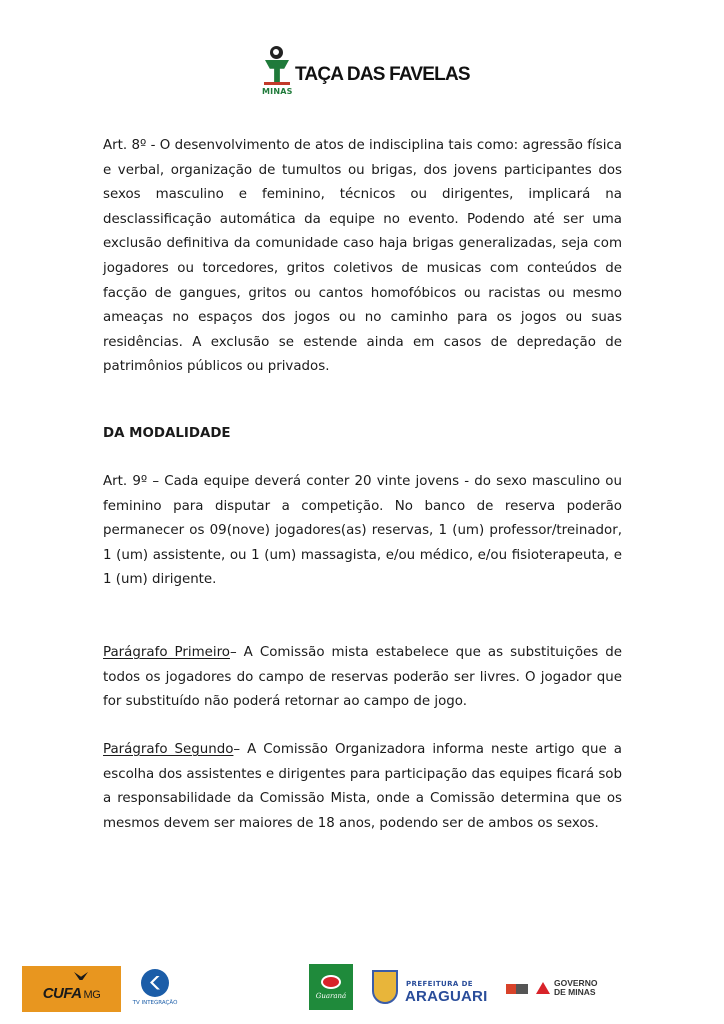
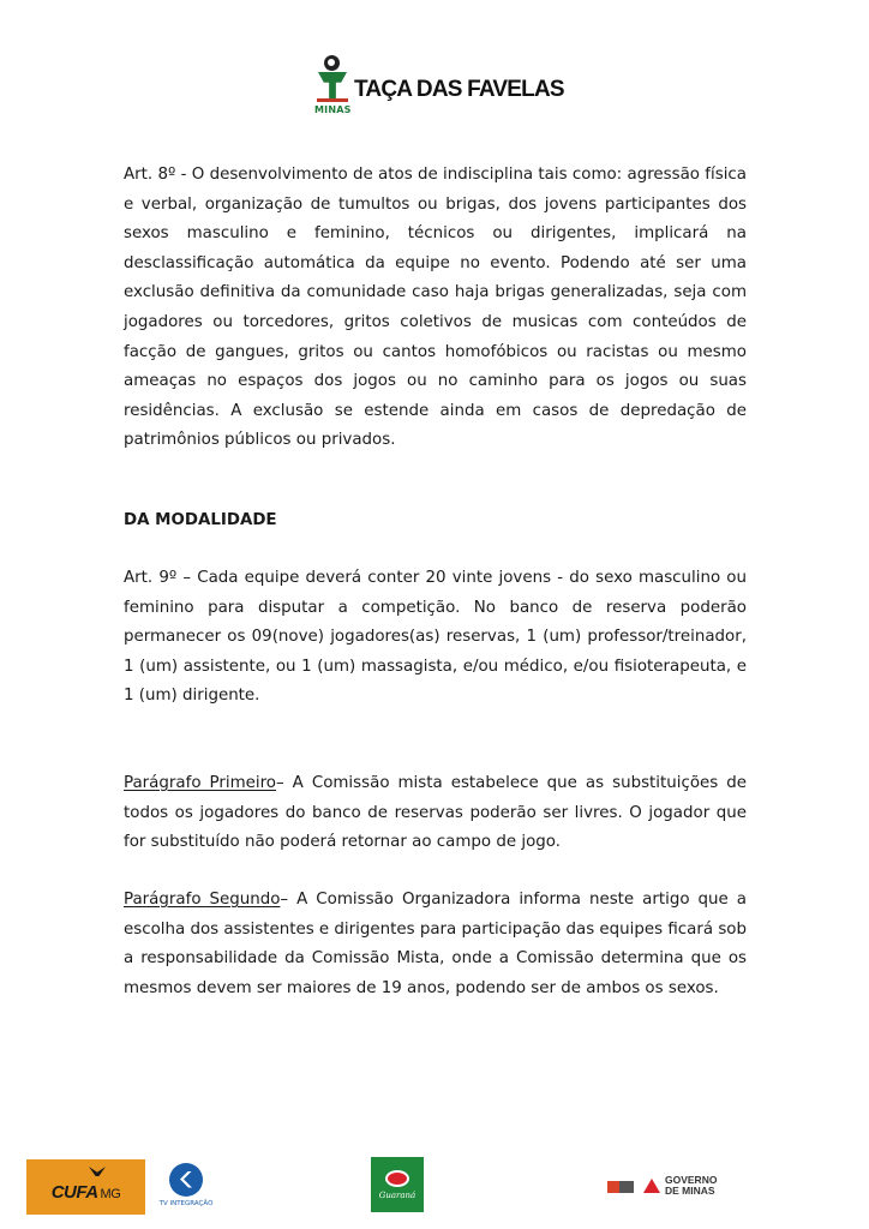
  MINAS
  TAÇA DAS FAVELAS
  Art. 8º - O desenvolvimento de atos de indisciplina tais como: agressão física e verbal, organização de tumultos ou brigas, dos jovens participantes dos sexos masculino e feminino, técnicos ou dirigentes, implicará na desclassificação automática da equipe no evento. Podendo até ser uma exclusão definitiva da comunidade caso haja brigas generalizadas, seja com jogadores ou torcedores, gritos coletivos de musicas com conteúdos de facção de gangues, gritos ou cantos homofóbicos ou racistas ou mesmo ameaças no espaços dos jogos ou no caminho para os jogos ou suas residências. A exclusão se estende ainda em casos de depredação de patrimônios públicos ou privados.
  DA MODALIDADE
  Art. 9º – Cada equipe deverá conter 20 vinte jovens - do sexo masculino ou feminino para disputar a competição. No banco de reserva poderão permanecer os 09(nove) jogadores(as) reservas, 1 (um) professor/treinador, 1 (um) assistente, ou 1 (um) massagista, e/ou médico, e/ou fisioterapeuta, e 1 (um) dirigente.
- Parágrafo Primeiro– A Comissão mista estabelece que as substituições de todos os jogadores do campo de reservas poderão ser livres. O jogador que for substituído não poderá retornar ao campo de jogo.
+ Parágrafo Primeiro– A Comissão mista estabelece que as substituições de todos os jogadores do banco de reservas poderão ser livres. O jogador que for substituído não poderá retornar ao campo de jogo.
- Parágrafo Segundo– A Comissão Organizadora informa neste artigo que a escolha dos assistentes e dirigentes para participação das equipes ficará sob a responsabilidade da Comissão Mista, onde a Comissão determina que os mesmos devem ser maiores de 18 anos, podendo ser de ambos os sexos.
+ Parágrafo Segundo– A Comissão Organizadora informa neste artigo que a escolha dos assistentes e dirigentes para participação das equipes ficará sob a responsabilidade da Comissão Mista, onde a Comissão determina que os mesmos devem ser maiores de 19 anos, podendo ser de ambos os sexos.
  CUFA MG
  Guaraná
- PREFEITURA DE
- ARAGUARI
  GOVERNO
  DE MINAS
